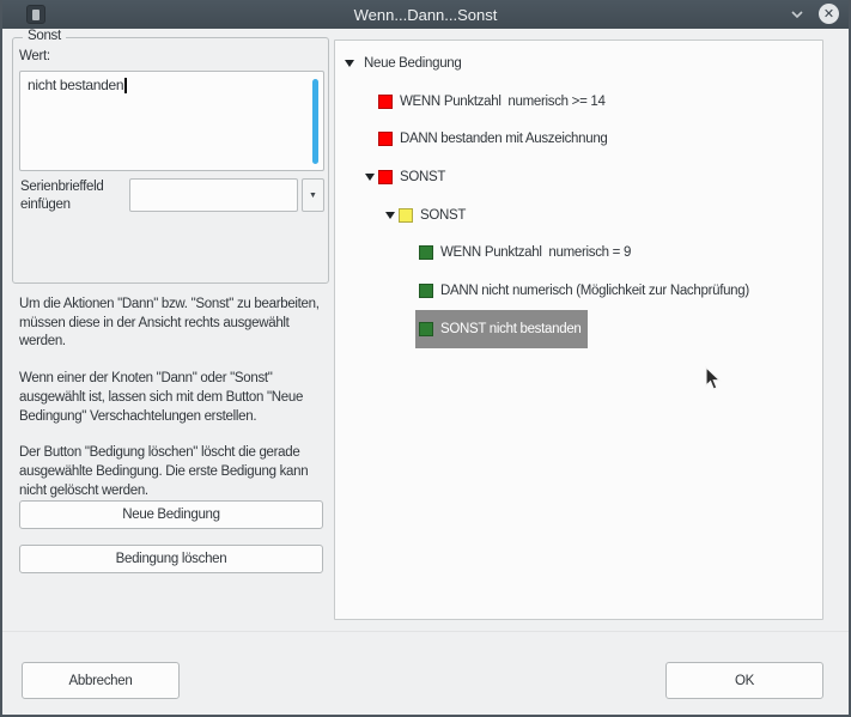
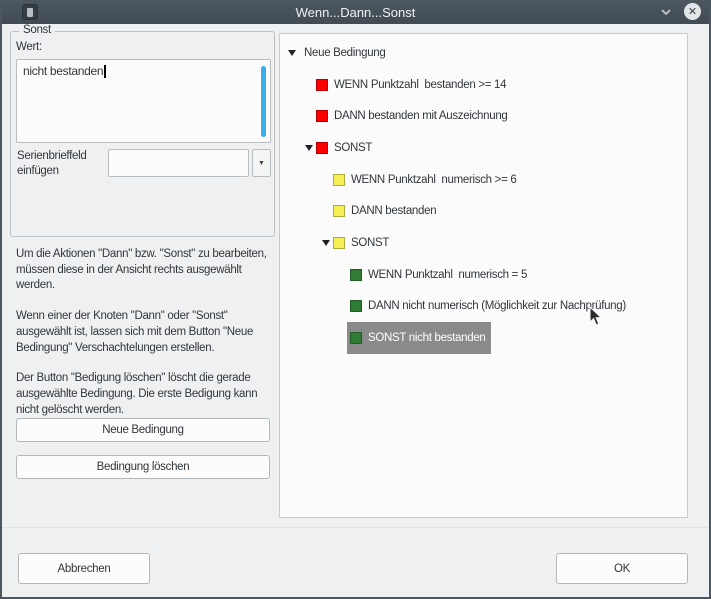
  Wenn...Dann...Sonst
  ✕
  Sonst
  Wert:
  nicht bestanden
  Serienbrieffeld einfügen
  Um die Aktionen "Dann" bzw. "Sonst" zu bearbeiten,
  müssen diese in der Ansicht rechts ausgewählt
  werden.
  Wenn einer der Knoten "Dann" oder "Sonst"
  ausgewählt ist, lassen sich mit dem Button "Neue
  Bedingung" Verschachtelungen erstellen.
  Der Button "Bedigung löschen" löscht die gerade
  ausgewählte Bedingung. Die erste Bedigung kann
  nicht gelöscht werden.
  Neue Bedingung
  Bedingung löschen
  Neue Bedingung
- WENN Punktzahl numerisch >= 14
+ WENN Punktzahl bestanden >= 14
  DANN bestanden mit Auszeichnung
  SONST
+ WENN Punktzahl numerisch >= 6
+ DANN bestanden
  SONST
- WENN Punktzahl numerisch = 9
+ WENN Punktzahl numerisch = 5
  DANN nicht numerisch (Möglichkeit zur Nachprüfung)
  SONST nicht bestanden
  Abbrechen
  OK
